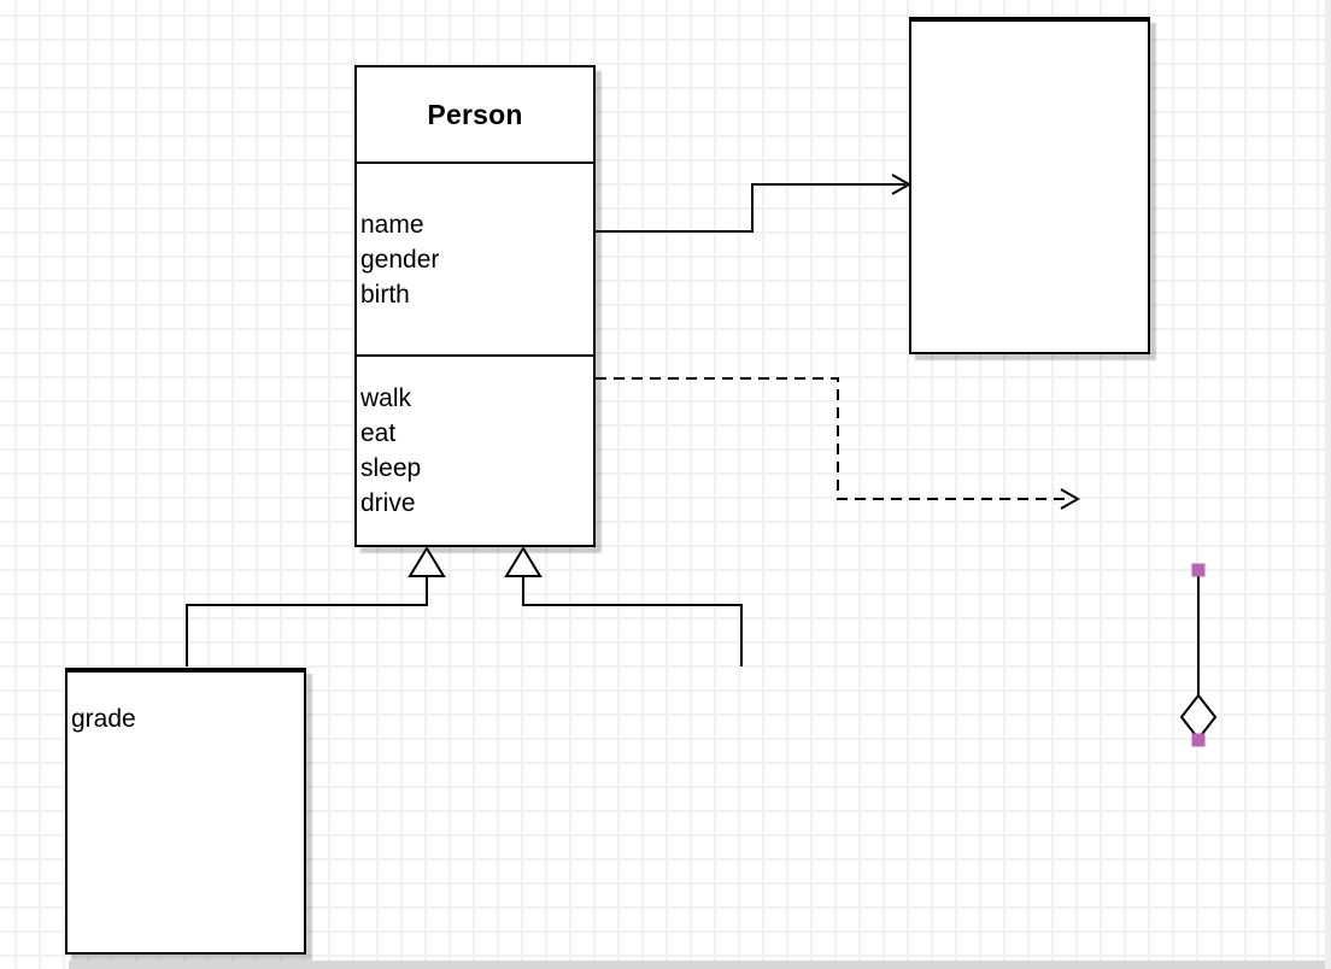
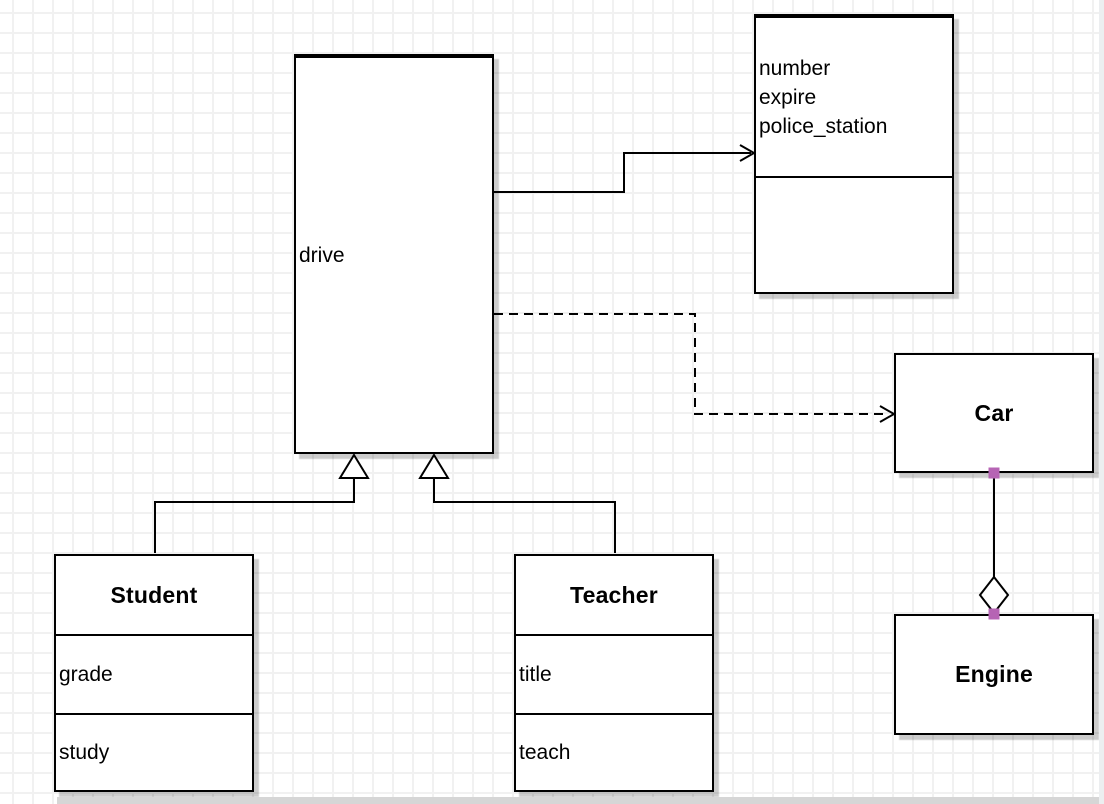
- Person
- name
- gender
- birth
- walk
- eat
- sleep
  drive
+ number
+ expire
+ police_station
+ Car
+ Engine
+ Student
  grade
+ study
+ Teacher
+ title
+ teach
